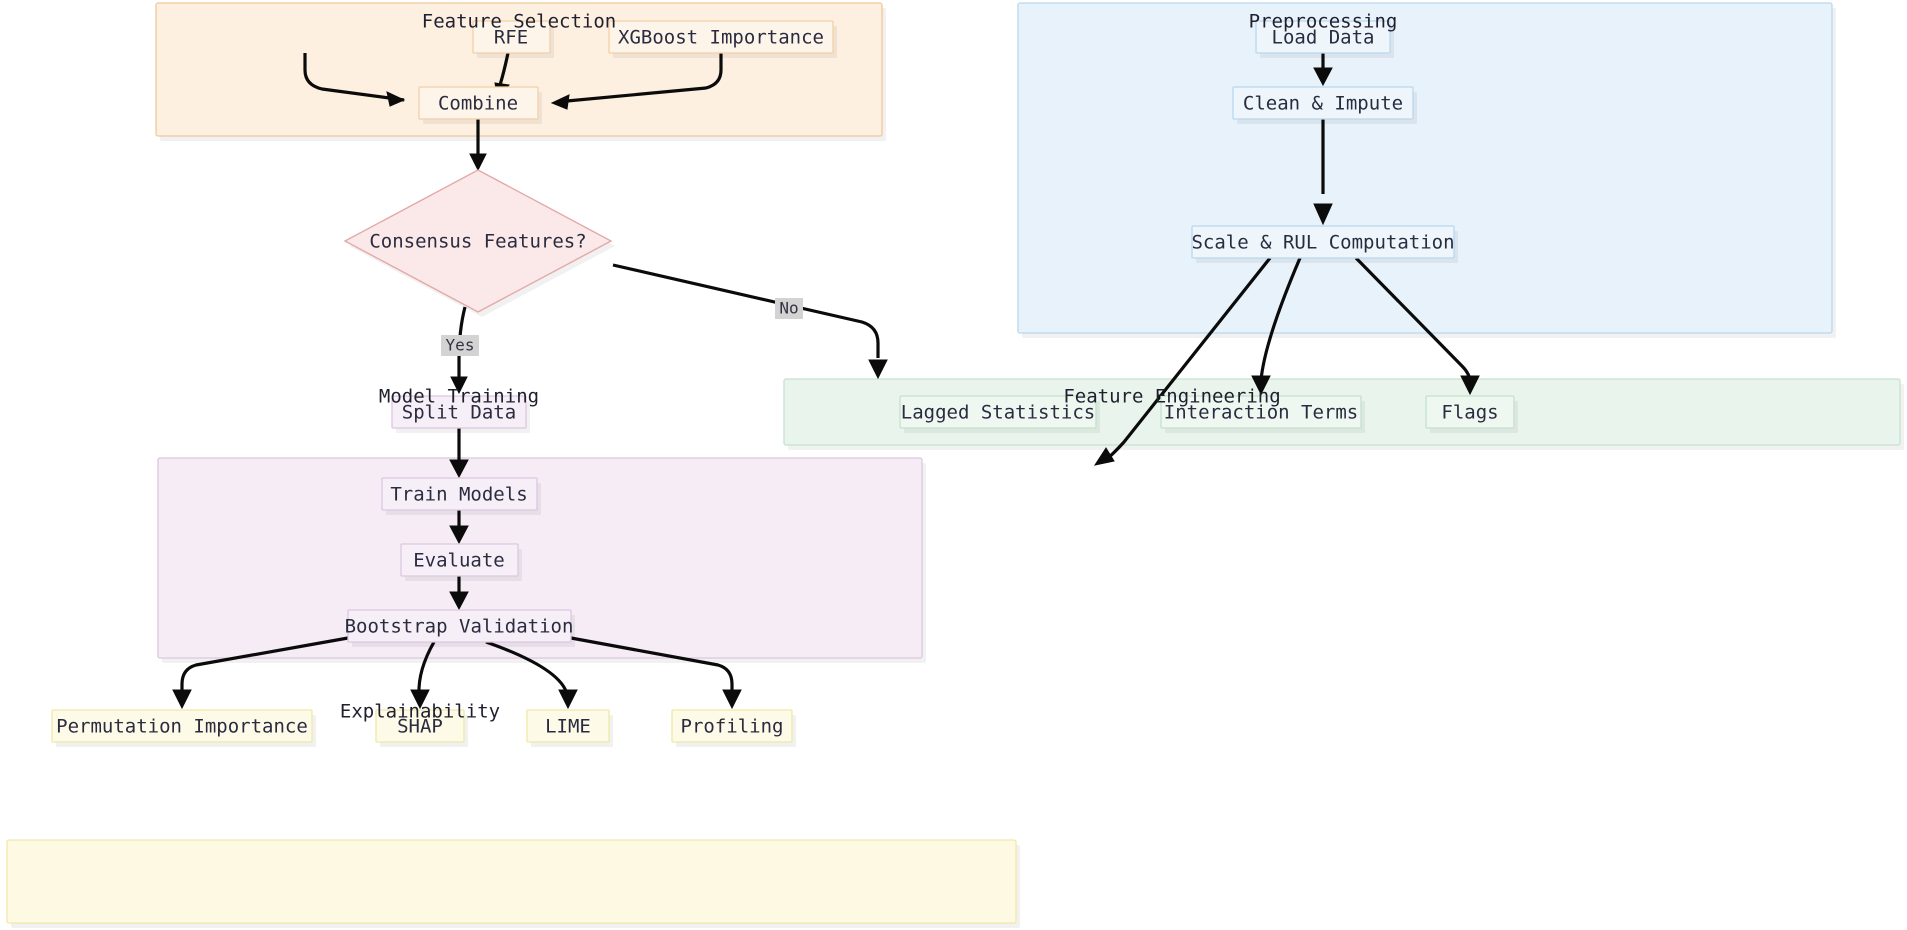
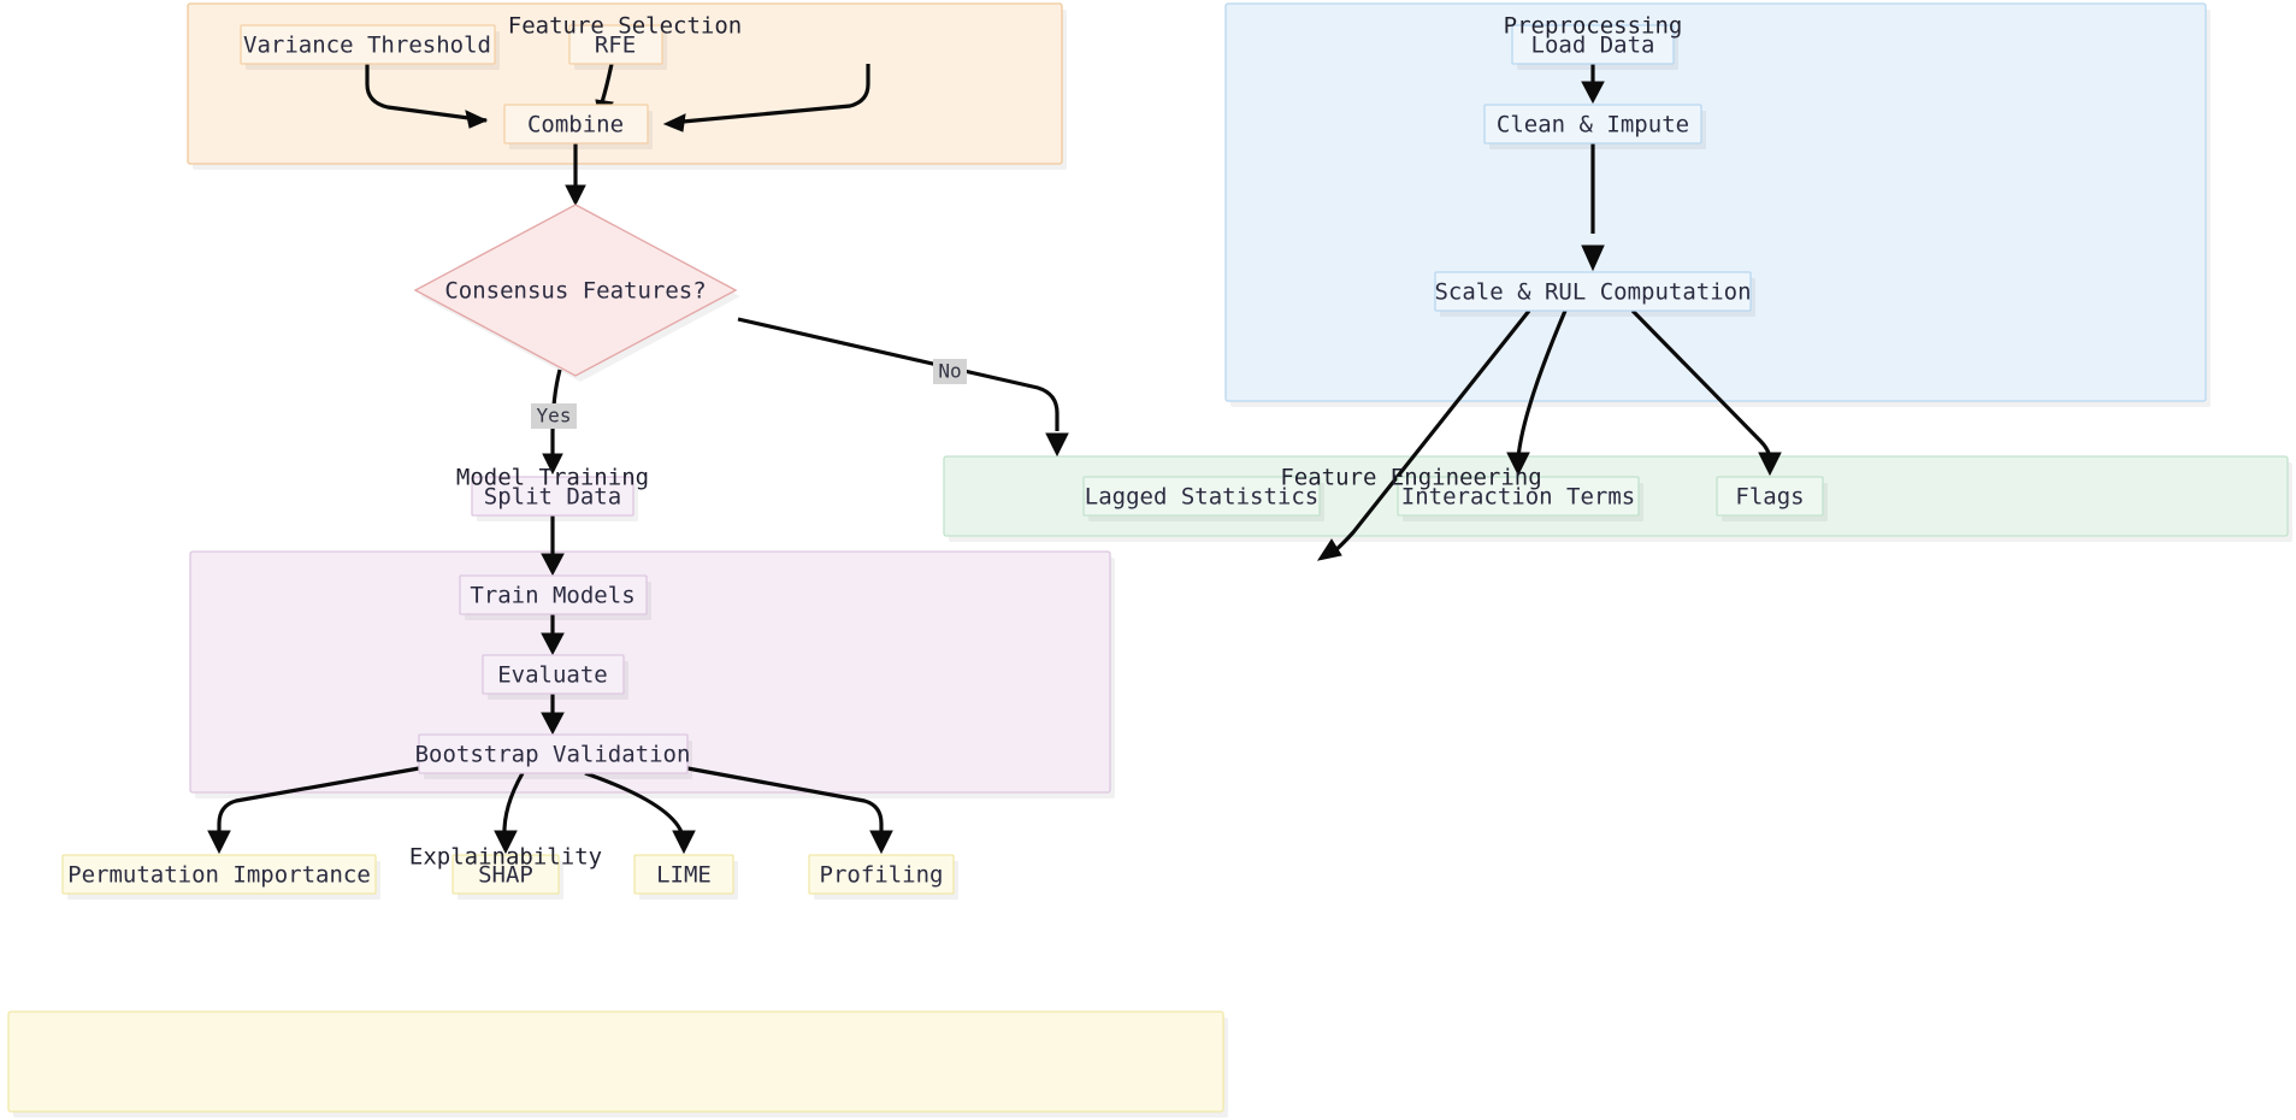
+ Variance Threshold
  RFE
- XGBoost Importance
  Combine
  Load Data
  Clean & Impute
  Scale & RUL Computation
  Lagged Statistics
  Interaction Terms
  Flags
  Split Data
  Train Models
  Evaluate
  Bootstrap Validation
  Permutation Importance
  SHAP
  LIME
  Profiling
  Consensus Features?
  Feature Selection
  Preprocessing
  Feature Engineering
  Model Training
  Explainability
  Yes
  No
